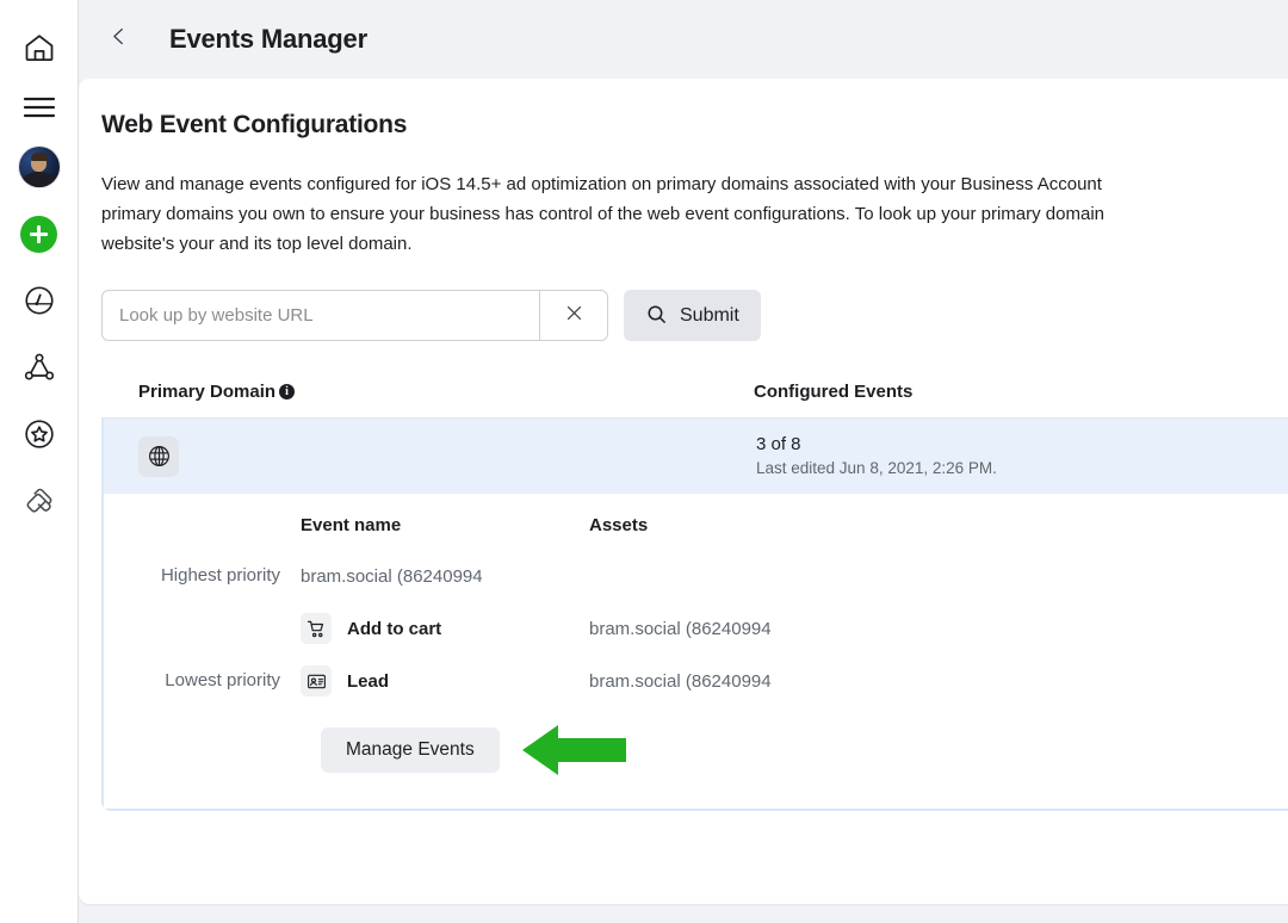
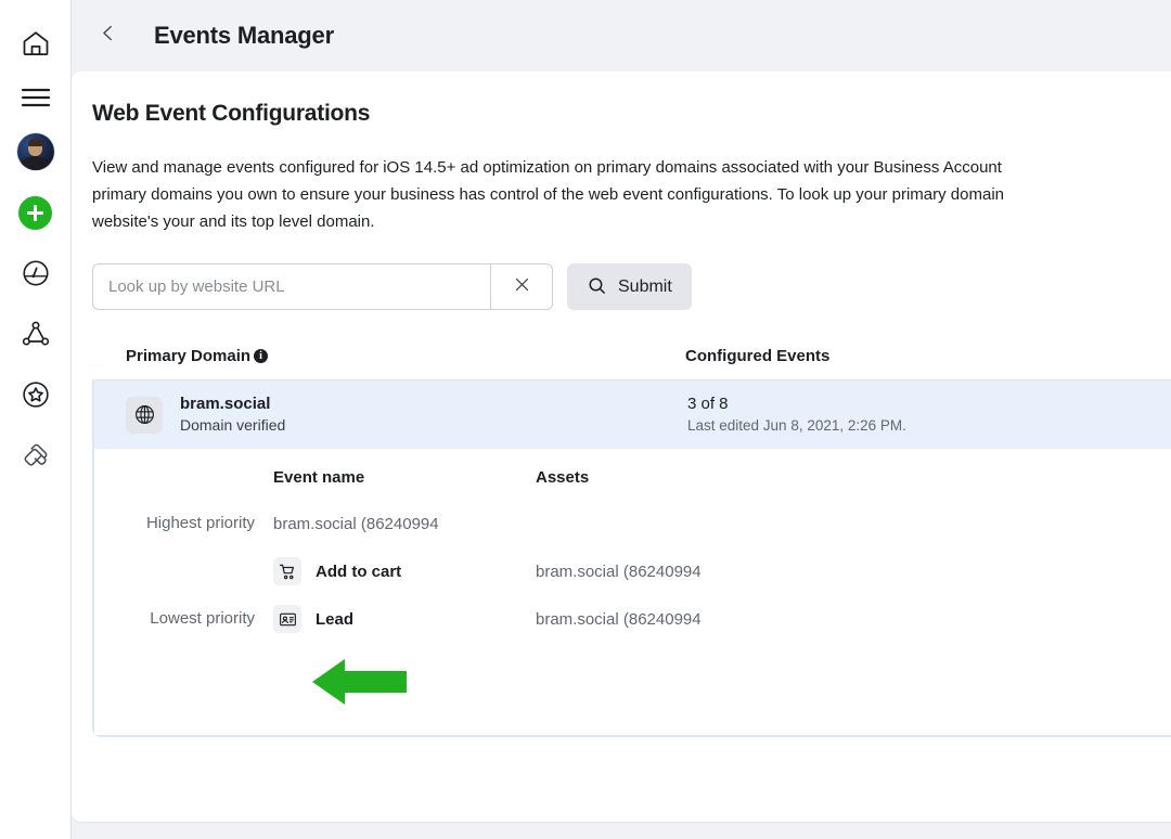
  Events Manager
  Web Event Configurations
  View and manage events configured for iOS 14.5+ ad optimization on primary domains associated with your Business Account
  primary domains you own to ensure your business has control of the web event configurations. To look up your primary domain
  website's your and its top level domain.
  Look up by website URL
  Submit
  Primary Domain
  i
  Configured Events
+ bram.social
+ Domain verified
  3 of 8
  Last edited Jun 8, 2021, 2:26 PM.
  Event name
  Assets
  Highest priority
  bram.social (86240994
  Add to cart
  bram.social (86240994
  Lowest priority
  Lead
  bram.social (86240994
- Manage Events
